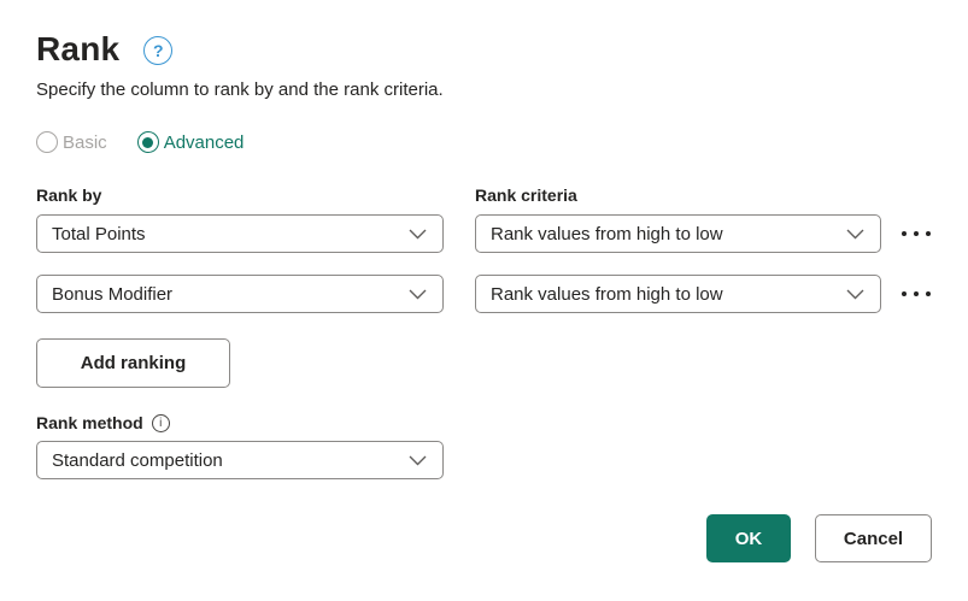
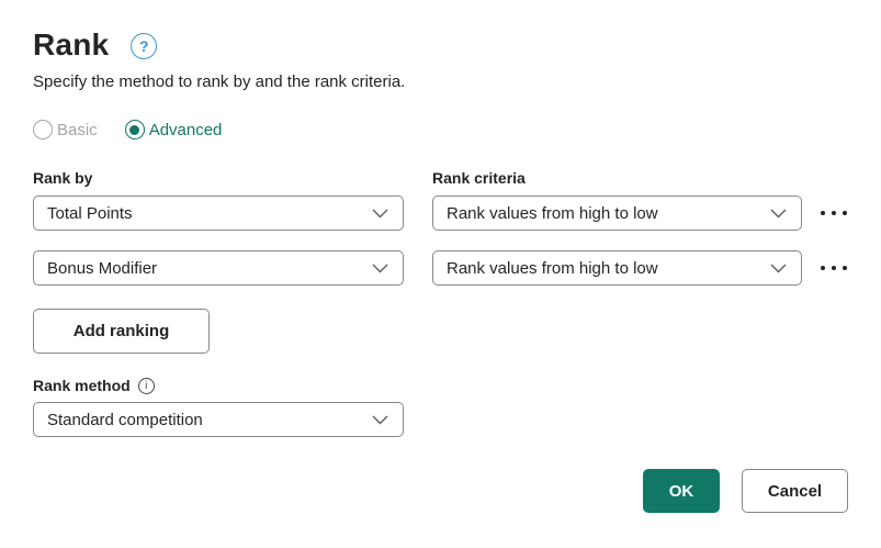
  Rank
  ?
- Specify the column to rank by and the rank criteria.
+ Specify the method to rank by and the rank criteria.
  Basic
  Advanced
  Rank by
  Rank criteria
  Total Points
  Rank values from high to low
  Bonus Modifier
  Rank values from high to low
  Add ranking
  Rank method
  i
  Standard competition
  OK
  Cancel
